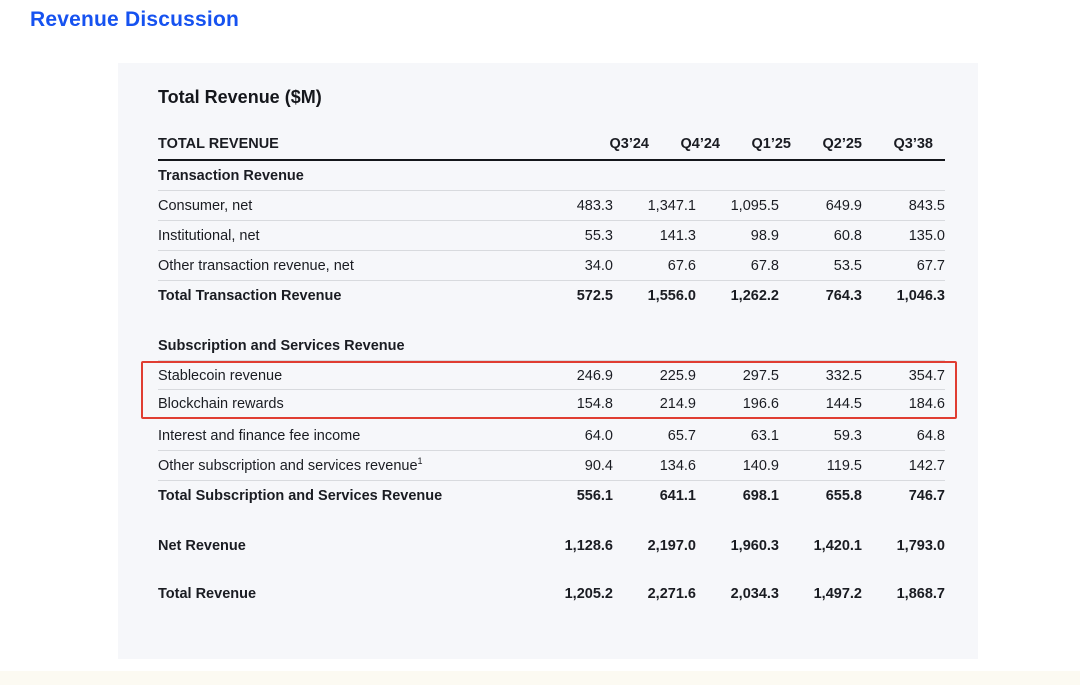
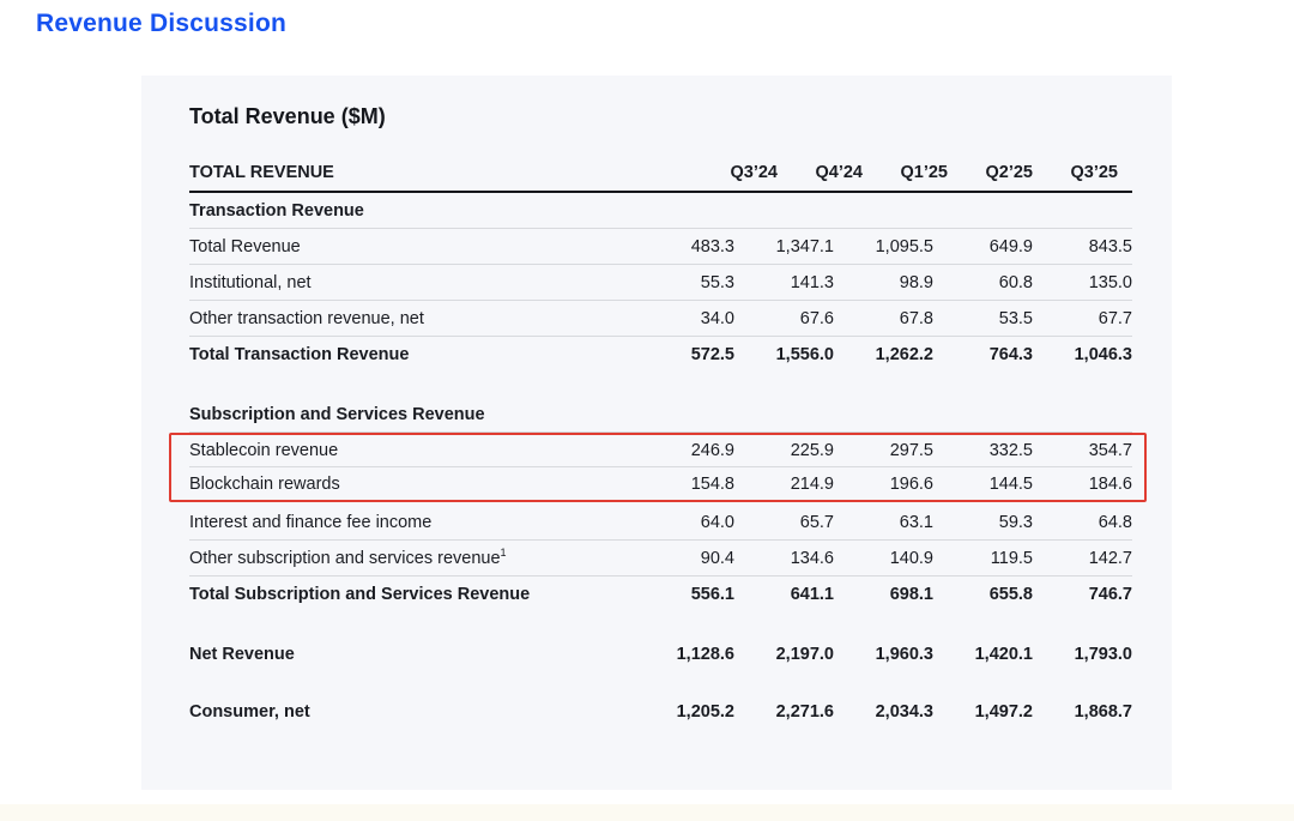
  Revenue Discussion
  Total Revenue ($M)
  TOTAL REVENUE
  Q3’24
  Q4’24
  Q1’25
  Q2’25
- Q3’38
+ Q3’25
  Transaction Revenue
- Consumer, net
+ Total Revenue
  483.3
  1,347.1
  1,095.5
  649.9
  843.5
  Institutional, net
  55.3
  141.3
  98.9
  60.8
  135.0
  Other transaction revenue, net
  34.0
  67.6
  67.8
  53.5
  67.7
  Total Transaction Revenue
  572.5
  1,556.0
  1,262.2
  764.3
  1,046.3
  Subscription and Services Revenue
  Stablecoin revenue
  246.9
  225.9
  297.5
  332.5
  354.7
  Blockchain rewards
  154.8
  214.9
  196.6
  144.5
  184.6
  Interest and finance fee income
  64.0
  65.7
  63.1
  59.3
  64.8
  Other subscription and services revenue1
  90.4
  134.6
  140.9
  119.5
  142.7
  Total Subscription and Services Revenue
  556.1
  641.1
  698.1
  655.8
  746.7
  Net Revenue
  1,128.6
  2,197.0
  1,960.3
  1,420.1
  1,793.0
- Total Revenue
+ Consumer, net
  1,205.2
  2,271.6
  2,034.3
  1,497.2
  1,868.7
